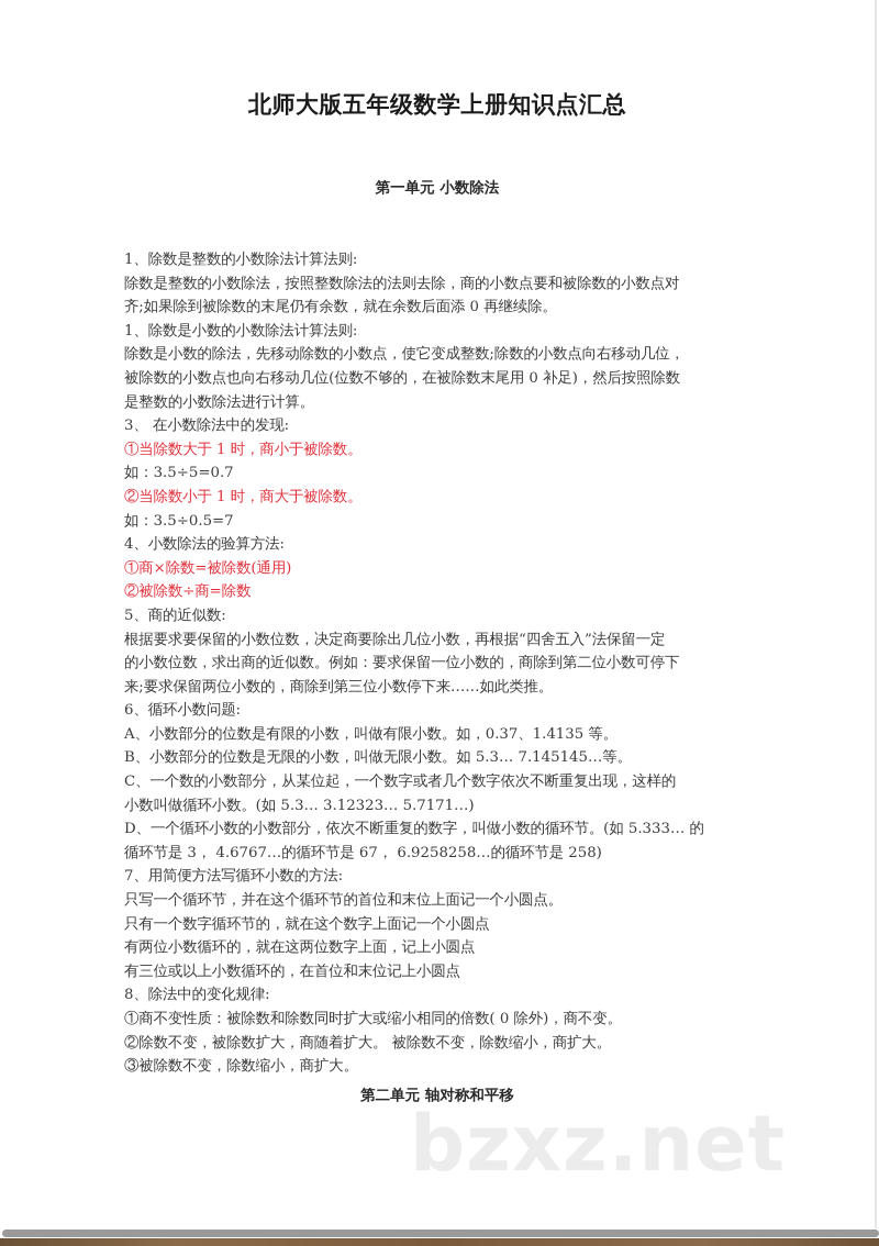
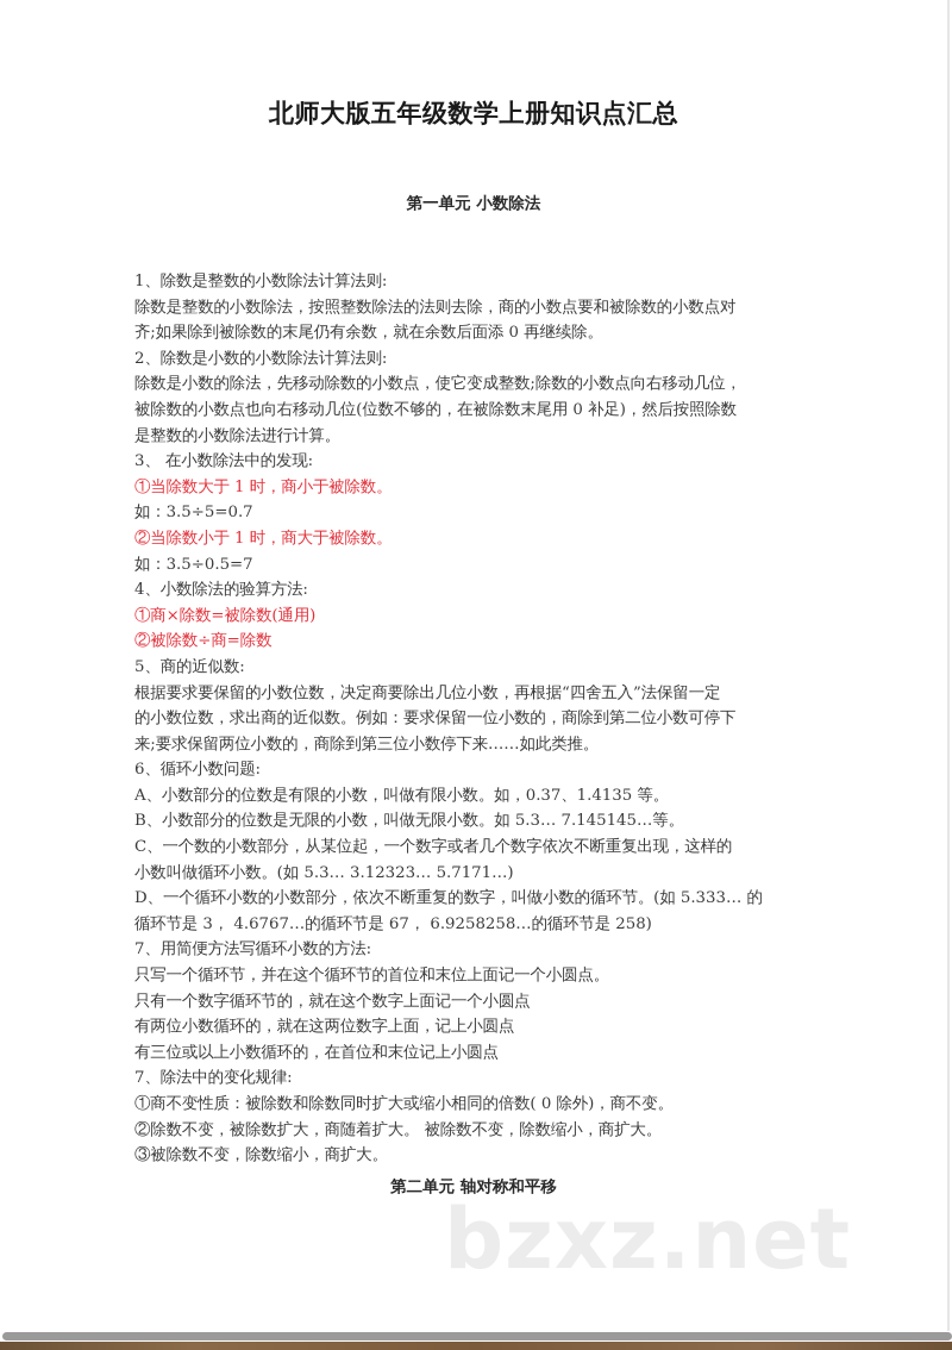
  北师大版五年级数学上册知识点汇总
  第一单元 小数除法
  1、除数是整数的小数除法计算法则:
  除数是整数的小数除法，按照整数除法的法则去除，商的小数点要和被除数的小数点对
  齐;如果除到被除数的末尾仍有余数，就在余数后面添 0 再继续除。
- 1、除数是小数的小数除法计算法则:
+ 2、除数是小数的小数除法计算法则:
  除数是小数的除法，先移动除数的小数点，使它变成整数;除数的小数点向右移动几位，
  被除数的小数点也向右移动几位(位数不够的，在被除数末尾用 0 补足)，然后按照除数
  是整数的小数除法进行计算。
  3、 在小数除法中的发现:
  ①当除数大于 1 时，商小于被除数。
  如：3.5÷5=0.7
  ②当除数小于 1 时，商大于被除数。
  如：3.5÷0.5=7
  4、小数除法的验算方法:
  ①商×除数=被除数(通用)
  ②被除数÷商=除数
  5、商的近似数:
  根据要求要保留的小数位数，决定商要除出几位小数，再根据“四舍五入”法保留一定
  的小数位数，求出商的近似数。例如：要求保留一位小数的，商除到第二位小数可停下
  来;要求保留两位小数的，商除到第三位小数停下来……如此类推。
  6、循环小数问题:
  A、小数部分的位数是有限的小数，叫做有限小数。如，0.37、1.4135 等。
  B、小数部分的位数是无限的小数，叫做无限小数。如 5.3… 7.145145…等。
  C、一个数的小数部分，从某位起，一个数字或者几个数字依次不断重复出现，这样的
  小数叫做循环小数。(如 5.3… 3.12323… 5.7171…)
  D、一个循环小数的小数部分，依次不断重复的数字，叫做小数的循环节。(如 5.333… 的
  循环节是 3， 4.6767…的循环节是 67， 6.9258258…的循环节是 258)
  7、用简便方法写循环小数的方法:
  只写一个循环节，并在这个循环节的首位和末位上面记一个小圆点。
  只有一个数字循环节的，就在这个数字上面记一个小圆点
  有两位小数循环的，就在这两位数字上面，记上小圆点
  有三位或以上小数循环的，在首位和末位记上小圆点
- 8、除法中的变化规律:
+ 7、除法中的变化规律:
  ①商不变性质：被除数和除数同时扩大或缩小相同的倍数( 0 除外)，商不变。
  ②除数不变，被除数扩大，商随着扩大。 被除数不变，除数缩小，商扩大。
  ③被除数不变，除数缩小，商扩大。
  bzxz.net
  第二单元 轴对称和平移
